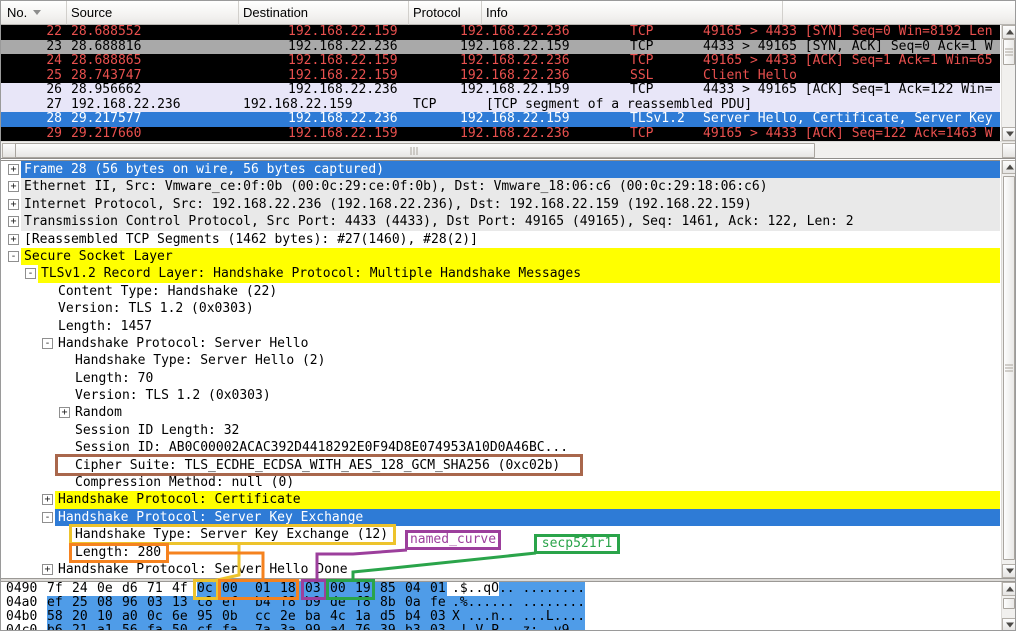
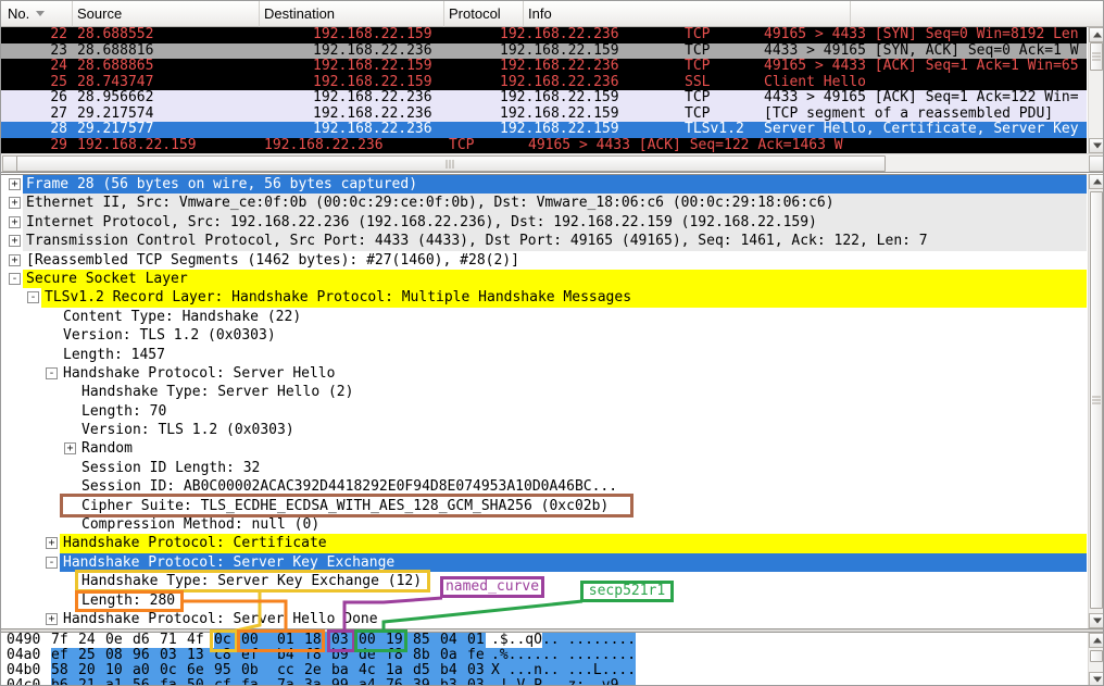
  No.
  Source
  Destination
  Protocol
  Info
  22
  28.688552
  192.168.22.159
  192.168.22.236
  TCP
  49165 > 4433 [SYN] Seq=0 Win=8192 Len
  23
  28.688816
  192.168.22.236
  192.168.22.159
  TCP
  4433 > 49165 [SYN, ACK] Seq=0 Ack=1 W
  24
  28.688865
  192.168.22.159
  192.168.22.236
  TCP
  49165 > 4433 [ACK] Seq=1 Ack=1 Win=65
  25
  28.743747
  192.168.22.159
  192.168.22.236
  SSL
  Client Hello
  26
  28.956662
  192.168.22.236
  192.168.22.159
  TCP
  4433 > 49165 [ACK] Seq=1 Ack=122 Win=
  27
+ 29.217574
  192.168.22.236
  192.168.22.159
  TCP
  [TCP segment of a reassembled PDU]
  28
  29.217577
  192.168.22.236
  192.168.22.159
  TLSv1.2
  Server Hello, Certificate, Server Key
  29
- 29.217660
  192.168.22.159
  192.168.22.236
  TCP
  49165 > 4433 [ACK] Seq=122 Ack=1463 W
  +
  Frame 28 (56 bytes on wire, 56 bytes captured)
  +
  Ethernet II, Src: Vmware_ce:0f:0b (00:0c:29:ce:0f:0b), Dst: Vmware_18:06:c6 (00:0c:29:18:06:c6)
  +
  Internet Protocol, Src: 192.168.22.236 (192.168.22.236), Dst: 192.168.22.159 (192.168.22.159)
  +
- Transmission Control Protocol, Src Port: 4433 (4433), Dst Port: 49165 (49165), Seq: 1461, Ack: 122, Len: 2
+ Transmission Control Protocol, Src Port: 4433 (4433), Dst Port: 49165 (49165), Seq: 1461, Ack: 122, Len: 7
  +
  [Reassembled TCP Segments (1462 bytes): #27(1460), #28(2)]
  -
  Secure Socket Layer
  -
  TLSv1.2 Record Layer: Handshake Protocol: Multiple Handshake Messages
  Content Type: Handshake (22)
  Version: TLS 1.2 (0x0303)
  Length: 1457
  -
  Handshake Protocol: Server Hello
  Handshake Type: Server Hello (2)
  Length: 70
  Version: TLS 1.2 (0x0303)
  +
  Random
  Session ID Length: 32
  Session ID: AB0C00002ACAC392D4418292E0F94D8E074953A10D0A46BC...
  Cipher Suite: TLS_ECDHE_ECDSA_WITH_AES_128_GCM_SHA256 (0xc02b)
  Compression Method: null (0)
  +
  Handshake Protocol: Certificate
  -
  Handshake Protocol: Server Key Exchange
  Handshake Type: Server Key Exchange (12)
  Length: 280
  +
  Handshake Protocol: Server Hello Done
  0490 7f 24 0e d6 71 4f 0c 00 01 18 03 00 19 85 04 01
  .$..qO.. ........
  04a0 ef 25 08 96 03 13 c8 ef b4 f8 b9 de f8 8b 0a fe
  .%...... ........
  04b0 58 20 10 a0 0c 6e 95 0b cc 2e ba 4c 1a d5 b4 03
  X ...n.. ...L....
  named_curve
  secp521r1
